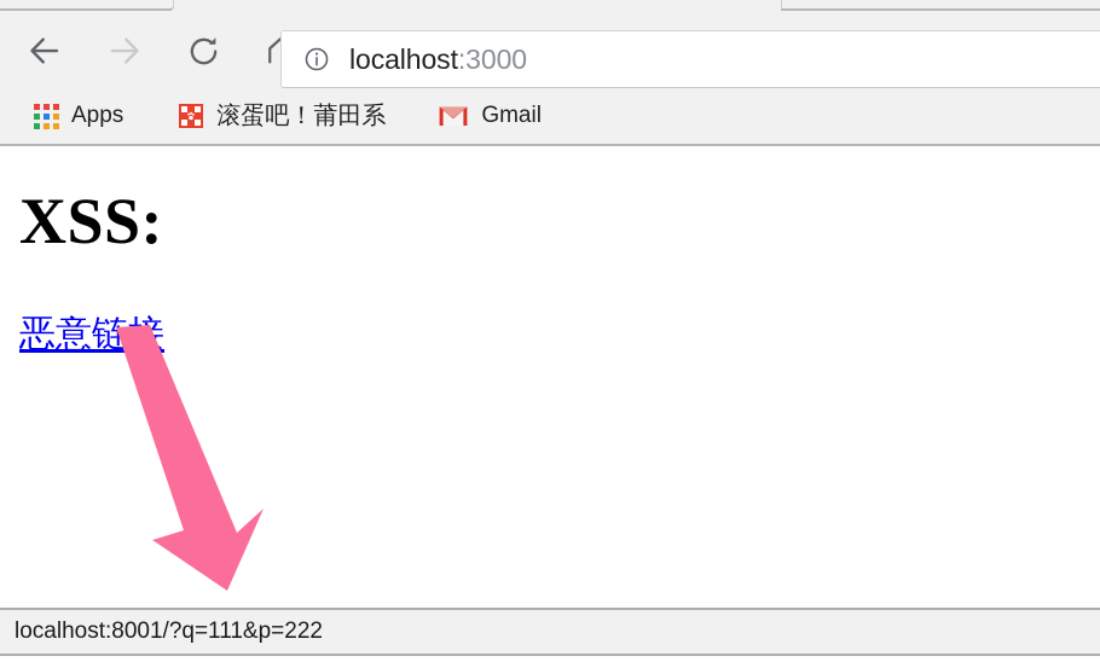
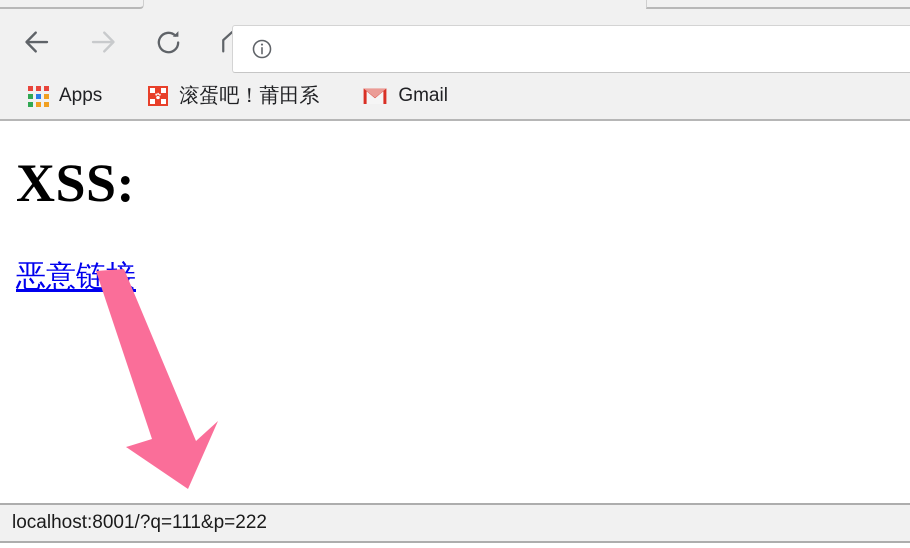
- localhost:3000
  Apps
  滚蛋吧！莆田系
  Gmail
  XSS:
  恶意链
  localhost:8001/?q=111&p=222
